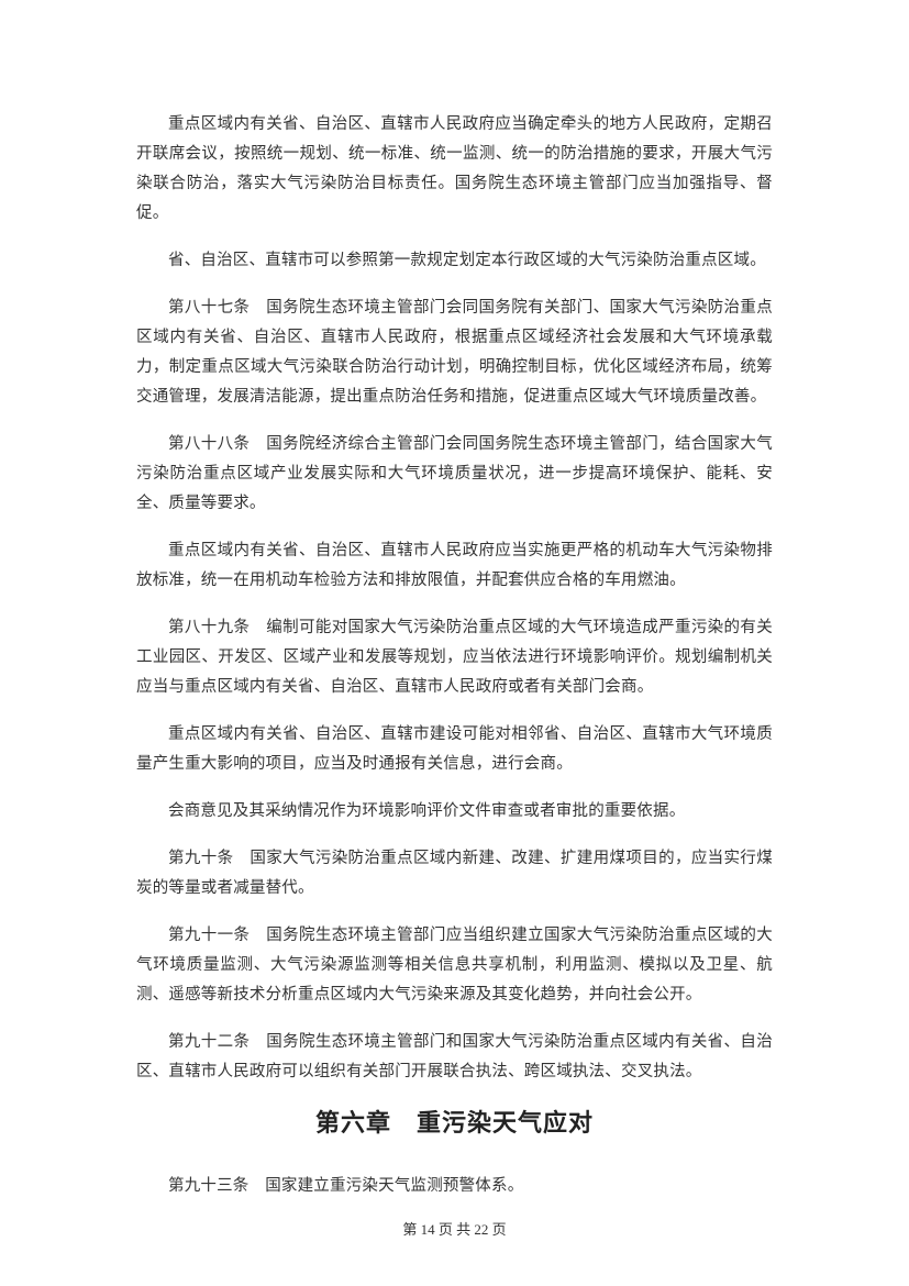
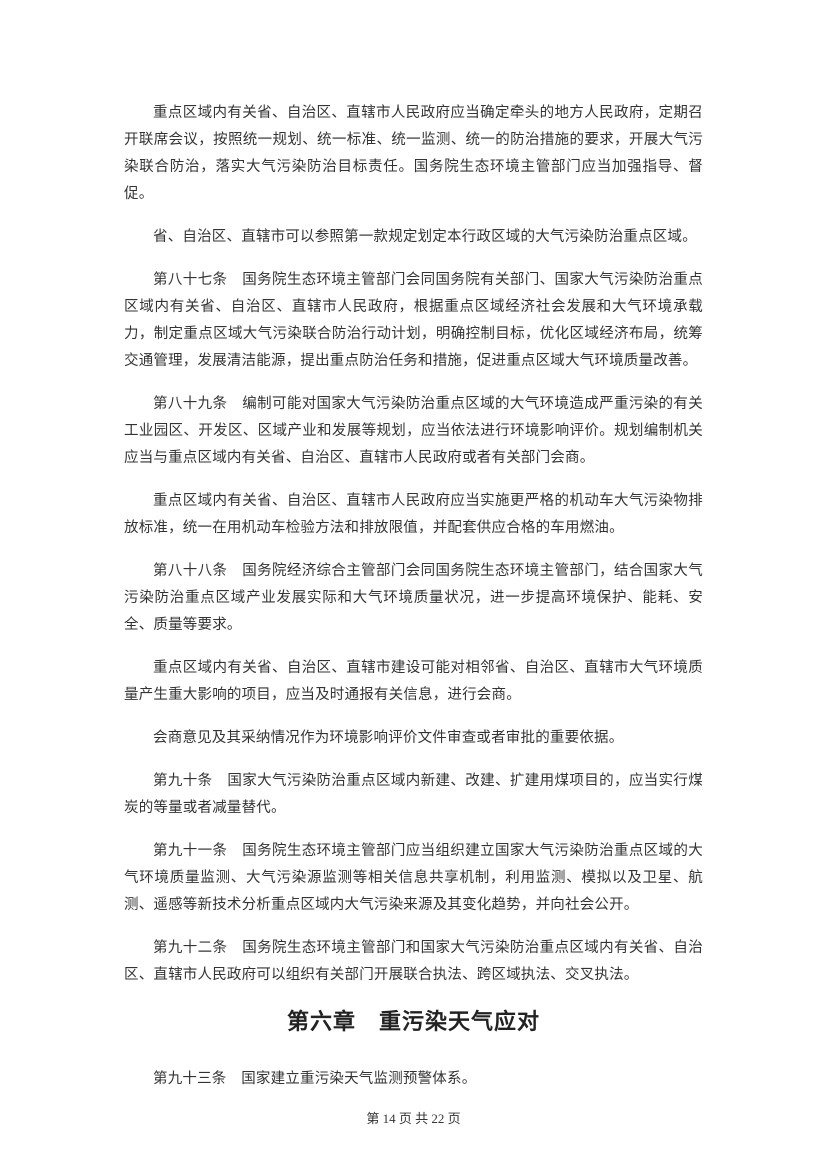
  重点区域内有关省、自治区、直辖市人民政府应当确定牵头的地方人民政府，定期召开联席会议，按照统一规划、统一标准、统一监测、统一的防治措施的要求，开展大气污染联合防治，落实大气污染防治目标责任。国务院生态环境主管部门应当加强指导、督促。
  省、自治区、直辖市可以参照第一款规定划定本行政区域的大气污染防治重点区域。
  第八十七条 国务院生态环境主管部门会同国务院有关部门、国家大气污染防治重点区域内有关省、自治区、直辖市人民政府，根据重点区域经济社会发展和大气环境承载力，制定重点区域大气污染联合防治行动计划，明确控制目标，优化区域经济布局，统筹交通管理，发展清洁能源，提出重点防治任务和措施，促进重点区域大气环境质量改善。
- 第八十八条 国务院经济综合主管部门会同国务院生态环境主管部门，结合国家大气污染防治重点区域产业发展实际和大气环境质量状况，进一步提高环境保护、能耗、安全、质量等要求。
+ 第八十九条 编制可能对国家大气污染防治重点区域的大气环境造成严重污染的有关工业园区、开发区、区域产业和发展等规划，应当依法进行环境影响评价。规划编制机关应当与重点区域内有关省、自治区、直辖市人民政府或者有关部门会商。
  重点区域内有关省、自治区、直辖市人民政府应当实施更严格的机动车大气污染物排放标准，统一在用机动车检验方法和排放限值，并配套供应合格的车用燃油。
- 第八十九条 编制可能对国家大气污染防治重点区域的大气环境造成严重污染的有关工业园区、开发区、区域产业和发展等规划，应当依法进行环境影响评价。规划编制机关应当与重点区域内有关省、自治区、直辖市人民政府或者有关部门会商。
+ 第八十八条 国务院经济综合主管部门会同国务院生态环境主管部门，结合国家大气污染防治重点区域产业发展实际和大气环境质量状况，进一步提高环境保护、能耗、安全、质量等要求。
  重点区域内有关省、自治区、直辖市建设可能对相邻省、自治区、直辖市大气环境质量产生重大影响的项目，应当及时通报有关信息，进行会商。
  会商意见及其采纳情况作为环境影响评价文件审查或者审批的重要依据。
  第九十条 国家大气污染防治重点区域内新建、改建、扩建用煤项目的，应当实行煤炭的等量或者减量替代。
  第九十一条 国务院生态环境主管部门应当组织建立国家大气污染防治重点区域的大气环境质量监测、大气污染源监测等相关信息共享机制，利用监测、模拟以及卫星、航测、遥感等新技术分析重点区域内大气污染来源及其变化趋势，并向社会公开。
  第九十二条 国务院生态环境主管部门和国家大气污染防治重点区域内有关省、自治区、直辖市人民政府可以组织有关部门开展联合执法、跨区域执法、交叉执法。
  第六章 重污染天气应对
  第九十三条 国家建立重污染天气监测预警体系。
  第 14 页 共 22 页
